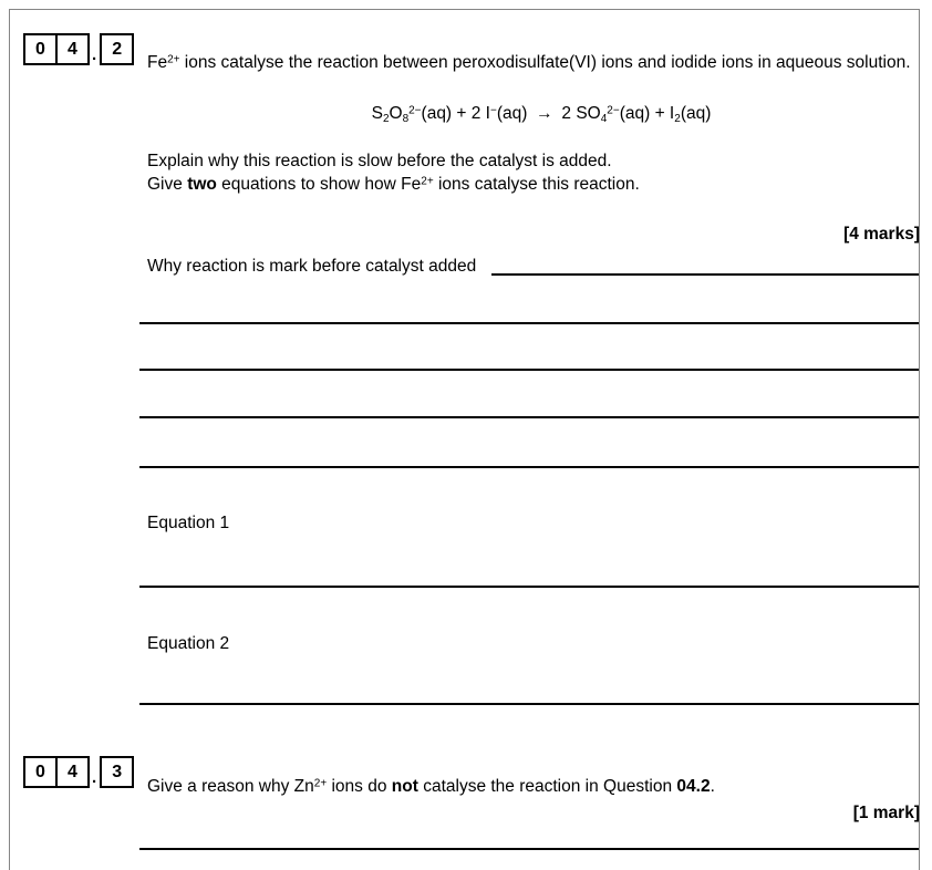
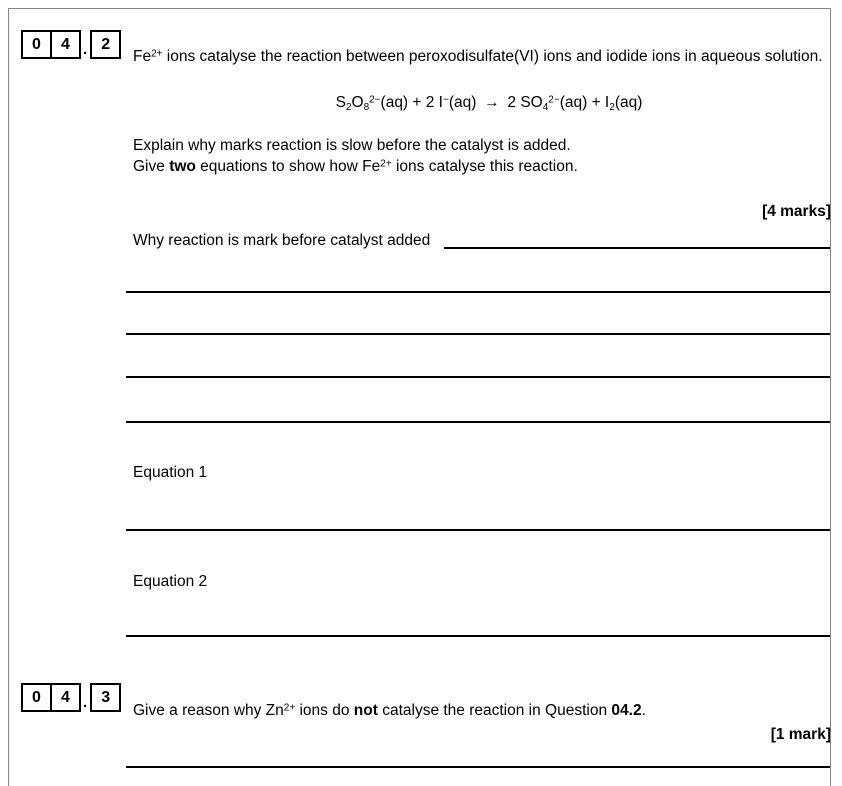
  0
  4
  .
  2
  Fe2+ ions catalyse the reaction between peroxodisulfate(VI) ions and iodide ions in aqueous solution.
  S2O82−(aq) + 2 I−(aq) → 2 SO42−(aq) + I2(aq)
- Explain why this reaction is slow before the catalyst is added.
+ Explain why marks reaction is slow before the catalyst is added.
  Give two equations to show how Fe2+ ions catalyse this reaction.
  [4 marks]
  Why reaction is mark before catalyst added
  Equation 1
  Equation 2
  0
  4
  .
  3
  Give a reason why Zn2+ ions do not catalyse the reaction in Question 04.2.
  [1 mark]
